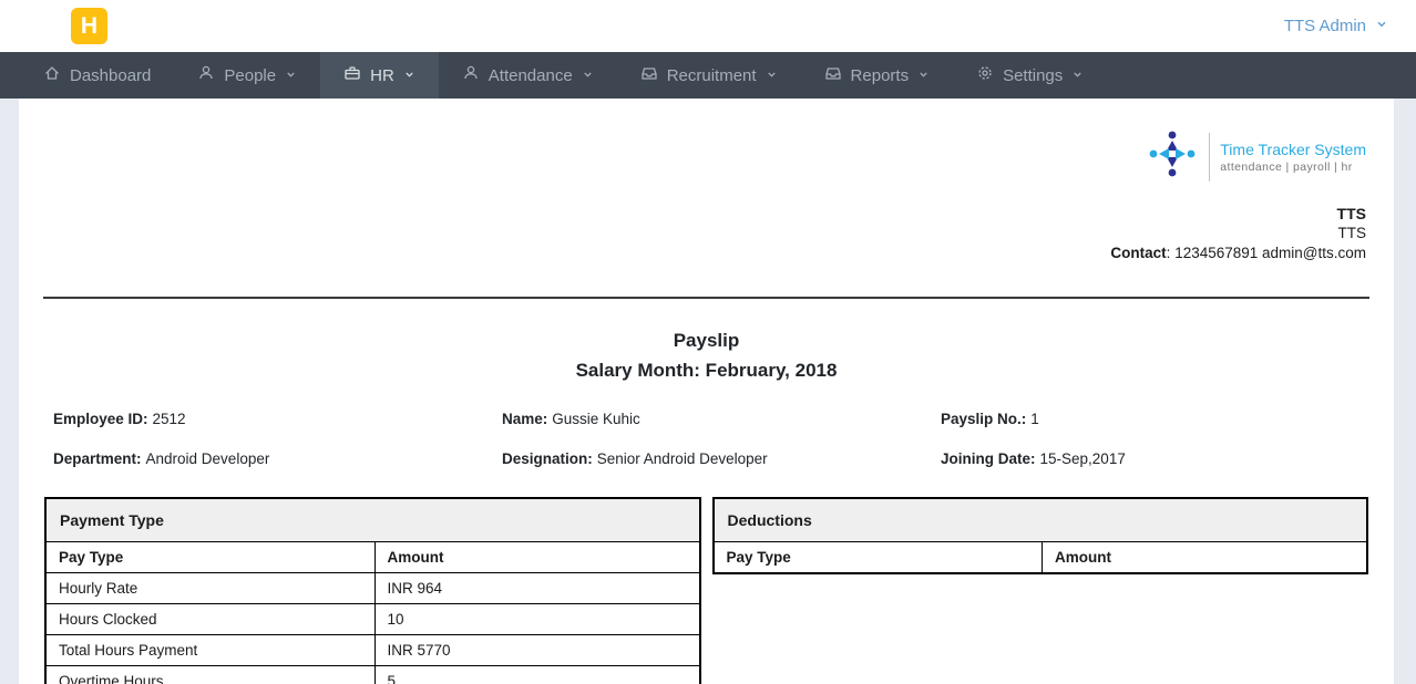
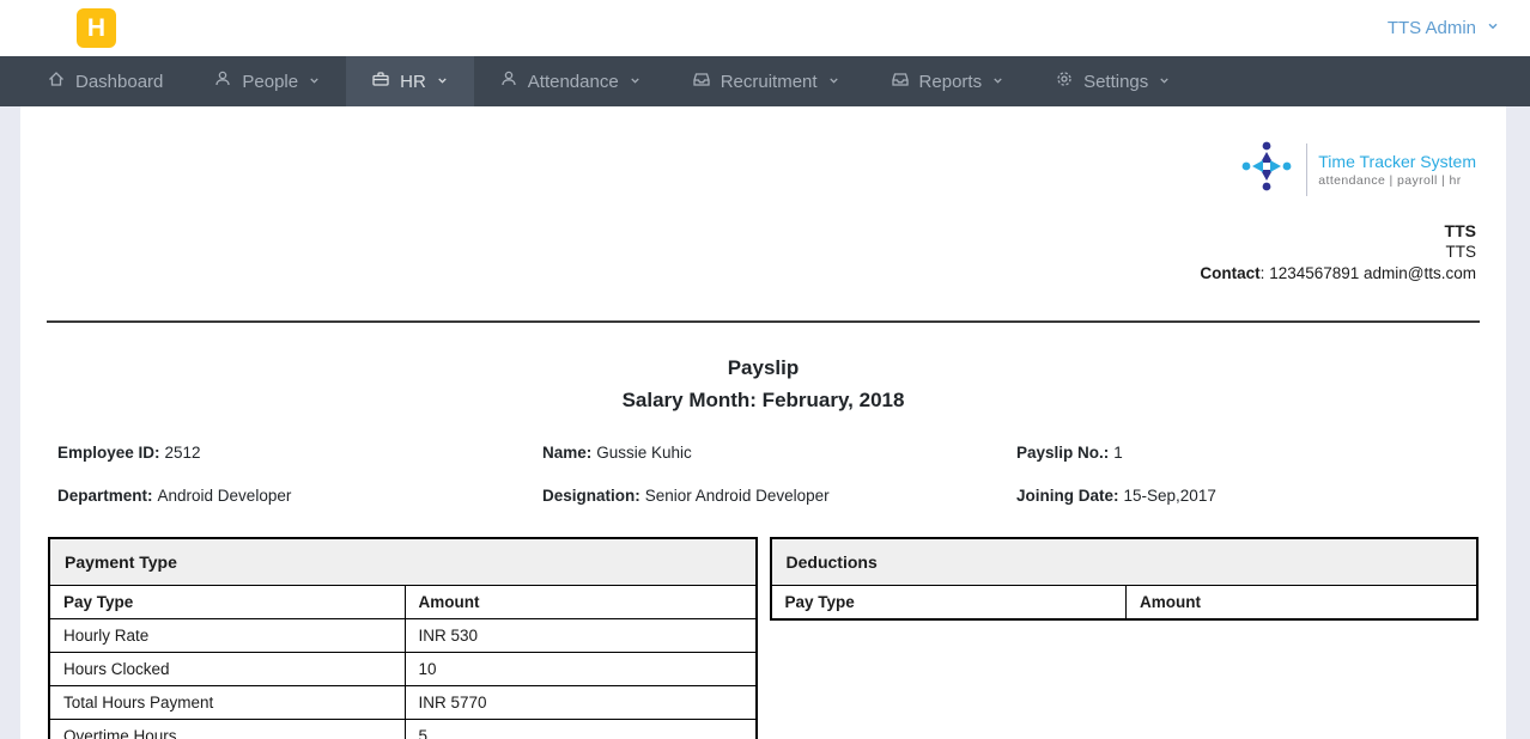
  H
  TTS Admin
  Dashboard
  People
  HR
  Attendance
  Recruitment
  Reports
  Settings
  Time Tracker System
  attendance | payroll | hr
  TTS
  TTS
  Contact: 1234567891 admin@tts.com
  Payslip
  Salary Month: February, 2018
  Employee ID: 2512
  Name: Gussie Kuhic
  Payslip No.: 1
  Department: Android Developer
  Designation: Senior Android Developer
  Joining Date: 15-Sep,2017
  Payment Type
  Pay Type	Amount
- Hourly Rate	INR 964
+ Hourly Rate	INR 530
  Hours Clocked	10
  Total Hours Payment	INR 5770
  Overtime Hours	5
  Deductions
  Pay Type	Amount
